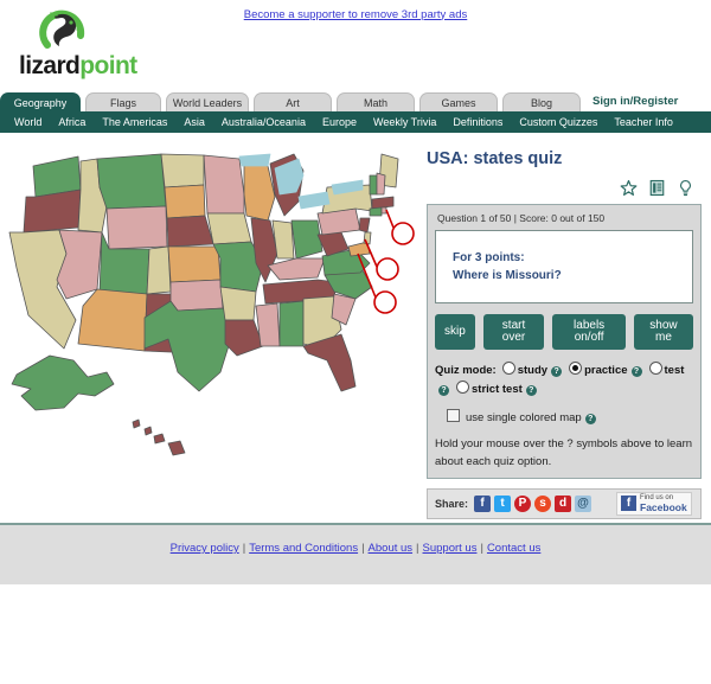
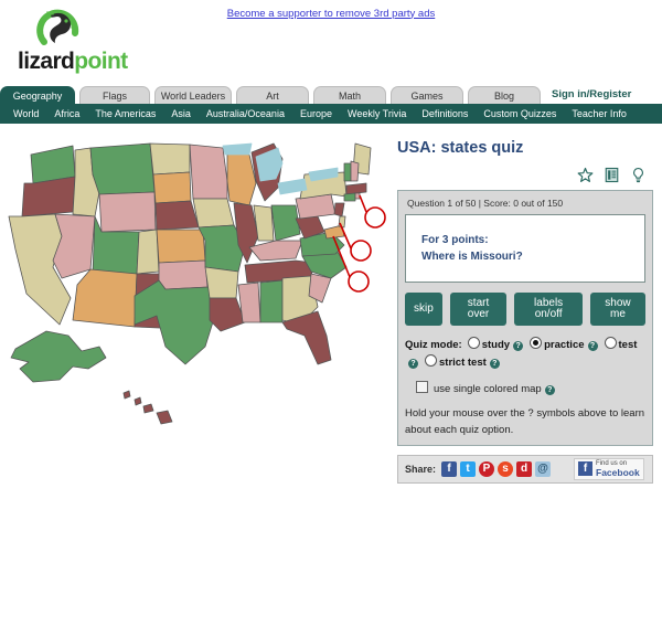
  Become a supporter to remove 3rd party ads
  lizardpoint
  Geography
  Flags
  World Leaders
  Art
  Math
  Games
  Blog
  Sign in/Register
  World
  Africa
  The Americas
  Asia
  Australia/Oceania
  Europe
  Weekly Trivia
  Definitions
  Custom Quizzes
  Teacher Info
  USA: states quiz
  Question 1 of 50 | Score: 0 out of 150
  For 3 points:
  Where is Missouri?
  skip
  start over
  labels on/off
  show me
  Quiz mode: study practice teststrict test
  use single colored map
  Hold your mouse over the ? symbols above to learn about each quiz option.
  Share:
  f
  t
  P
  s
  d
  @
  f
  Facebook
- Privacy policy | Terms and Conditions | About us | Support us | Contact us
